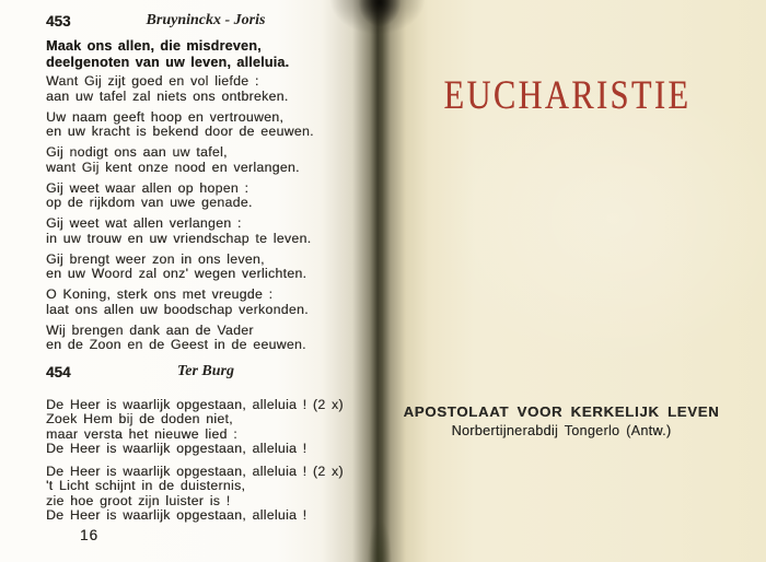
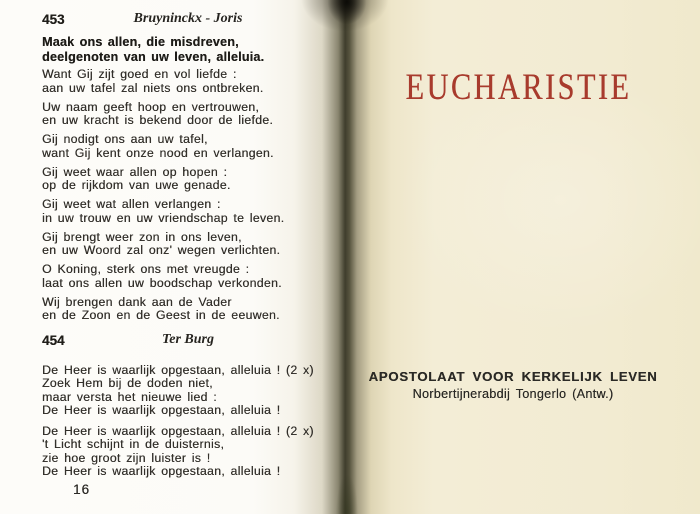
  453
  Bruyninckx - Joris
  Maak ons allen, die misdreven,
  deelgenoten van uw leven, alleluia.
  Want Gij zijt goed en vol liefde :
  aan uw tafel zal niets ons ontbreken.
  Uw naam geeft hoop en vertrouwen,
- en uw kracht is bekend door de eeuwen.
+ en uw kracht is bekend door de liefde.
  Gij nodigt ons aan uw tafel,
  want Gij kent onze nood en verlangen.
  Gij weet waar allen op hopen :
  op de rijkdom van uwe genade.
  Gij weet wat allen verlangen :
  in uw trouw en uw vriendschap te leven.
  Gij brengt weer zon in ons leven,
  en uw Woord zal onz' wegen verlichten.
  O Koning, sterk ons met vreugde :
  laat ons allen uw boodschap verkonden.
  Wij brengen dank aan de Vader
  en de Zoon en de Geest in de eeuwen.
  454
  Ter Burg
  De Heer is waarlijk opgestaan, alleluia ! (2 x)
  Zoek Hem bij de doden niet,
  maar versta het nieuwe lied :
  De Heer is waarlijk opgestaan, alleluia !
  De Heer is waarlijk opgestaan, alleluia ! (2 x)
  't Licht schijnt in de duisternis,
  zie hoe groot zijn luister is !
  De Heer is waarlijk opgestaan, alleluia !
  16
  EUCHARISTIE
  APOSTOLAAT VOOR KERKELIJK LEVEN
  Norbertijnerabdij Tongerlo (Antw.)
